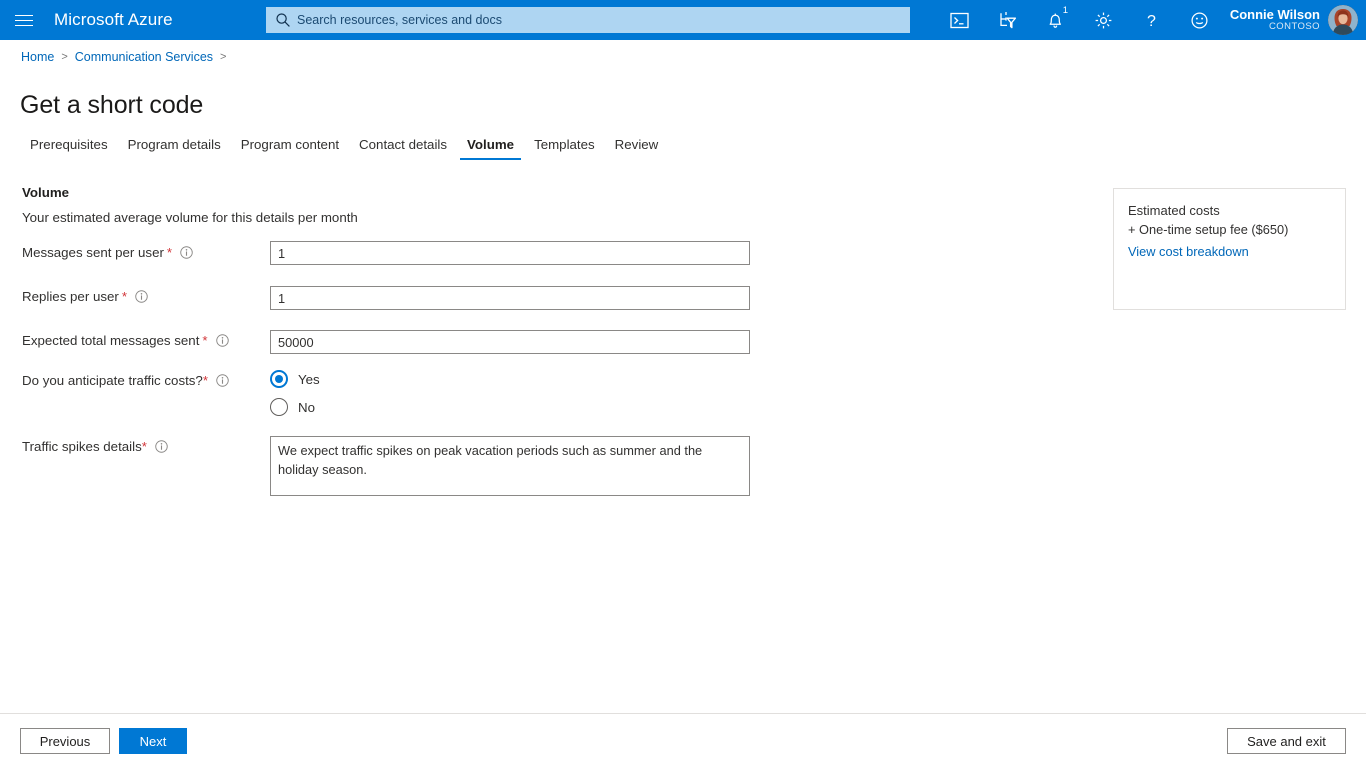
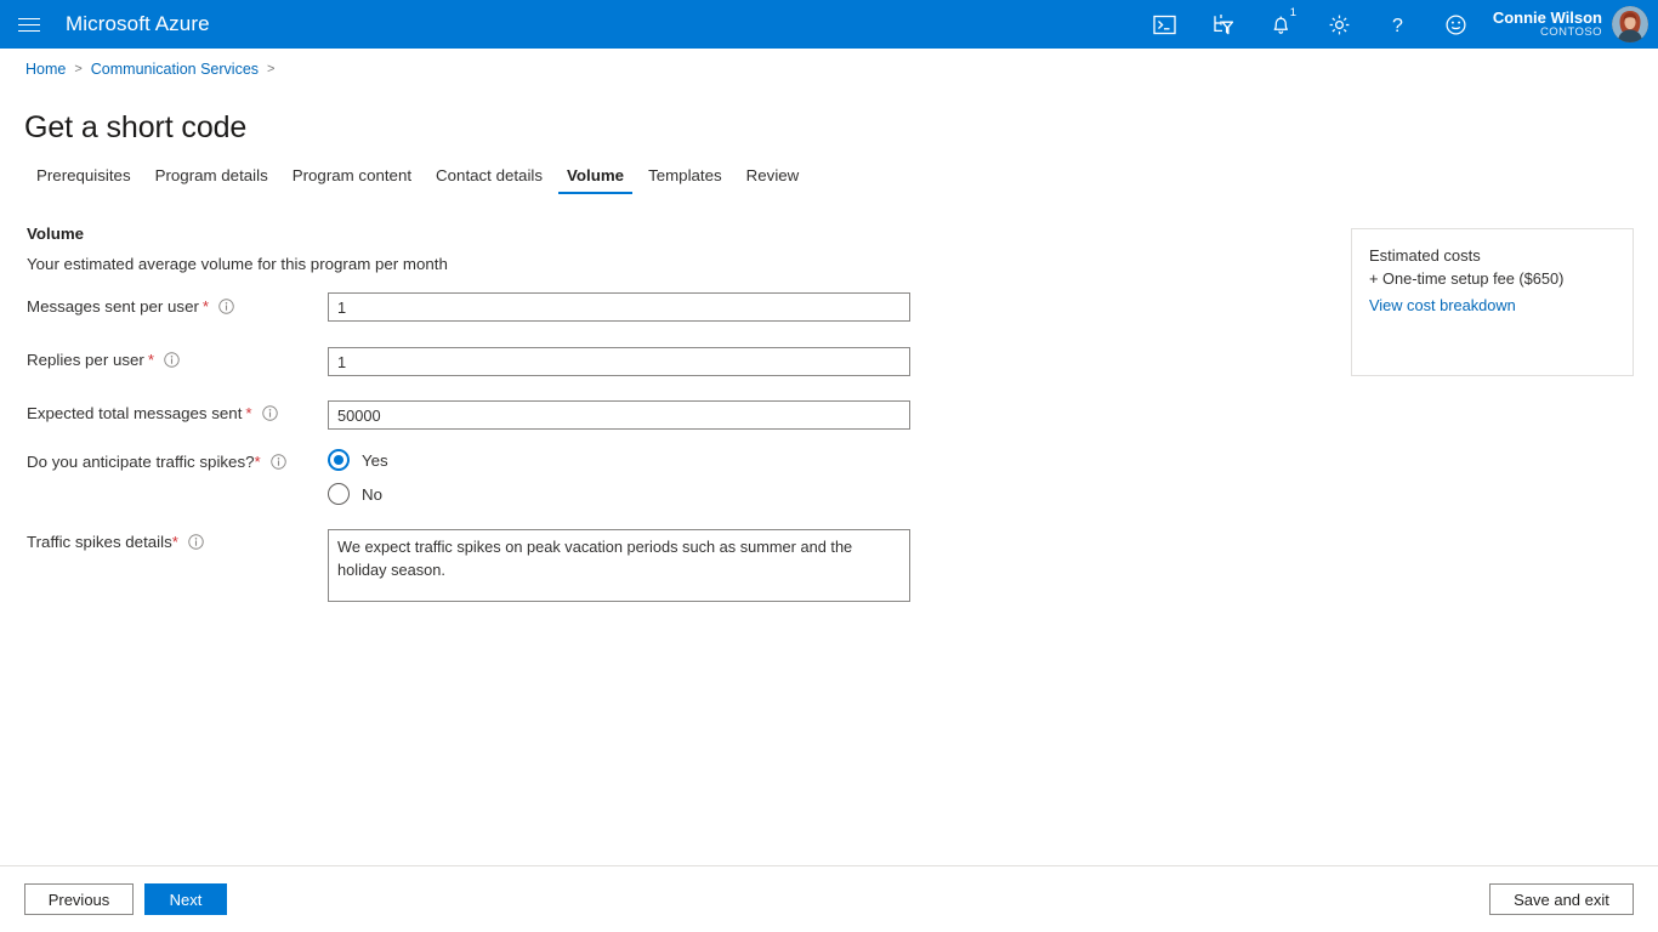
  Microsoft Azure
- Search resources, services and docs
  1
  ?
  Connie Wilson
  CONTOSO
  Home
  >
  Communication Services
  >
  Get a short code
  Prerequisites
  Program details
  Program content
  Contact details
  Volume
  Templates
  Review
  Volume
- Your estimated average volume for this details per month
+ Your estimated average volume for this program per month
  Messages sent per user
  *
  1
  Replies per user
  *
  1
  Expected total messages sent
  *
  50000
- Do you anticipate traffic costs?
+ Do you anticipate traffic spikes?
  *
  Yes
  No
  Traffic spikes details
  *
  Estimated costs
  + One-time setup fee ($650)
  View cost breakdown
  Previous
  Next
  Save and exit
